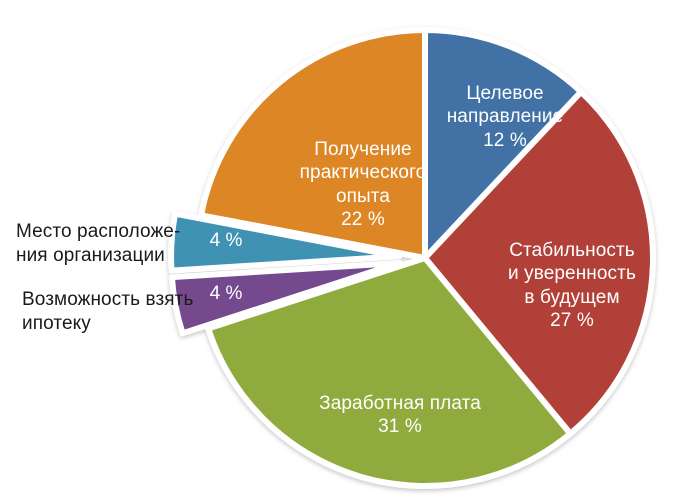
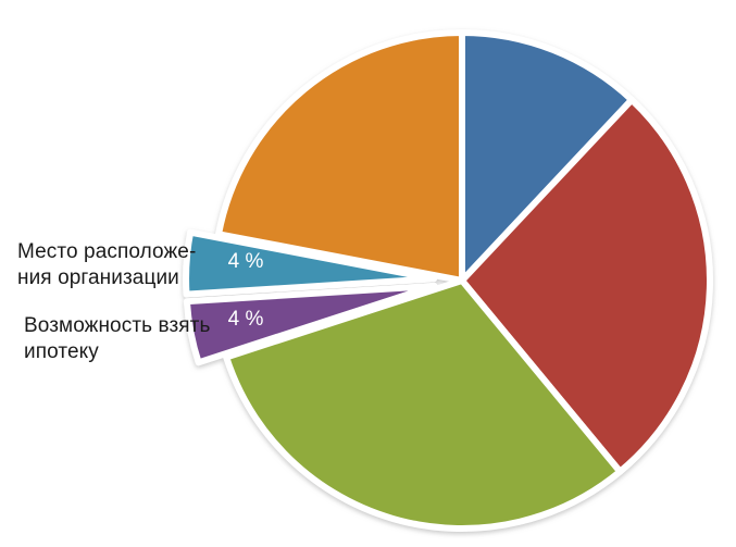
- Целевое
- направление
- 12 %
- Стабильность
- и уверенность
- в будущем
- 27 %
- Заработная плата
- 31 %
- Получение
- практического
- опыта
- 22 %
  Место расположе-
  ния организации
  4 %
  Возможность взять
  ипотеку
  4 %
